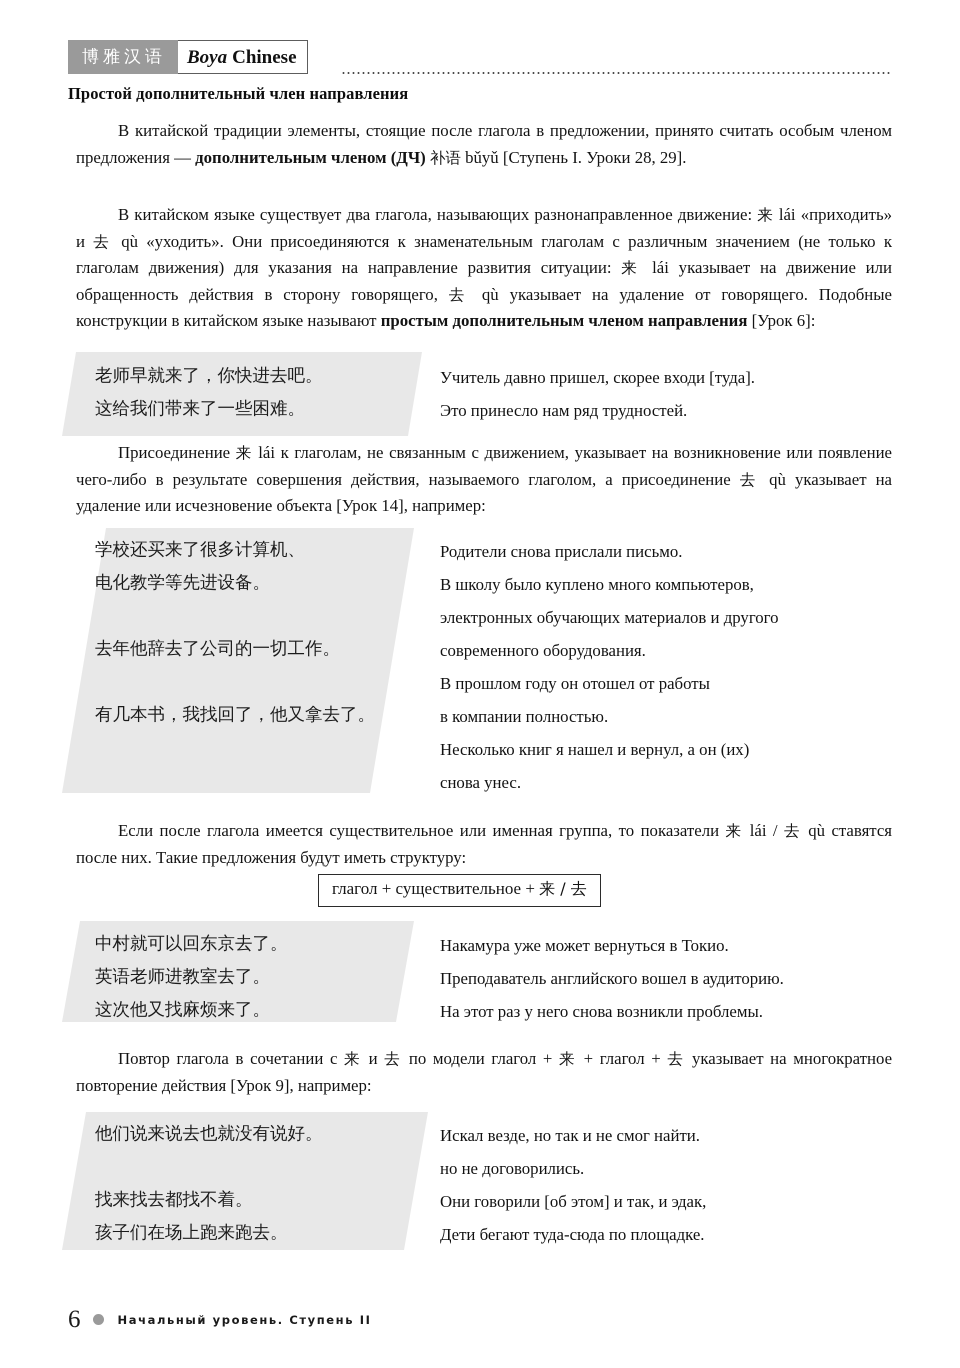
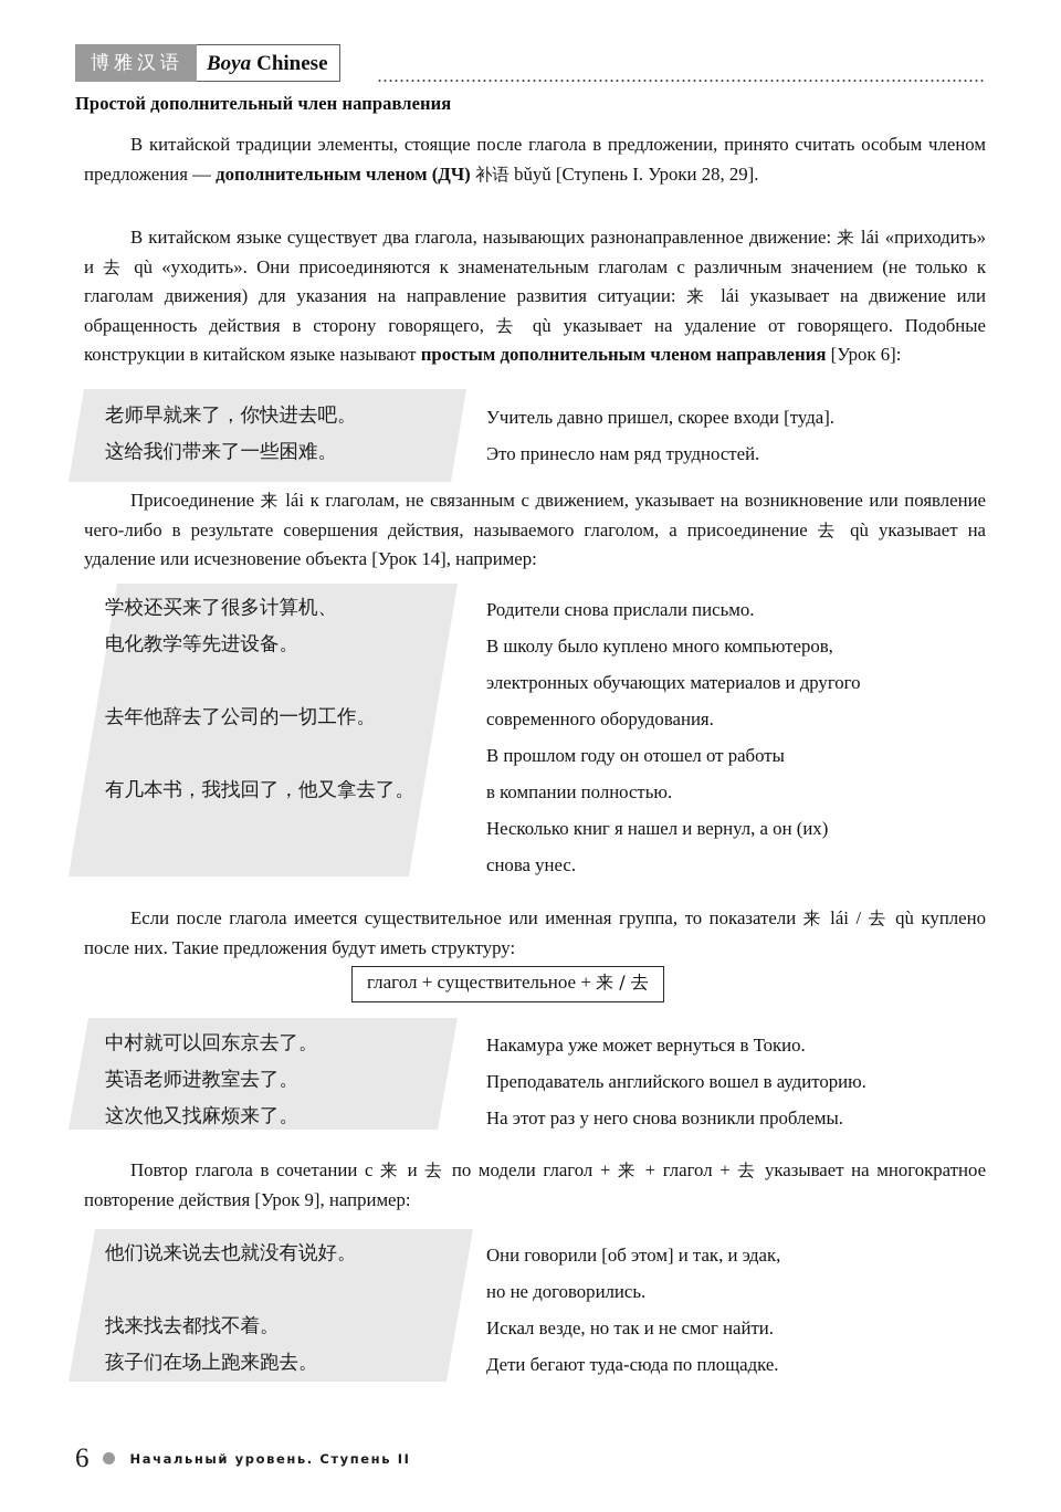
  博雅汉语
  Boya
  Chinese
  Простой дополнительный член направления
  В китайской традиции элементы, стоящие после глагола в предложении, принято считать особым членом предложения — дополнительным членом (ДЧ) 补语 bǔyǔ [Ступень I. Уроки 28, 29].
  В китайском языке существует два глагола, называющих разнонаправленное движение: 来 lái «приходить» и 去 qù «уходить». Они присоединяются к знаменательным глаголам с различным значением (не только к глаголам движения) для указания на направление развития ситуации: 来 lái указывает на движение или обращенность действия в сторону говорящего, 去 qù указывает на удаление от говорящего. Подобные конструкции в китайском языке называют простым дополнительным членом направления [Урок 6]:
  老师早就来了，你快进去吧。
  这给我们带来了一些困难。
  Учитель давно пришел, скорее входи [туда].
  Это принесло нам ряд трудностей.
  Присоединение 来 lái к глаголам, не связанным с движением, указывает на возникновение или появление чего-либо в результате совершения действия, называемого глаголом, а присоединение 去 qù указывает на удаление или исчезновение объекта [Урок 14], например:
  学校还买来了很多计算机、
  电化教学等先进设备。
  去年他辞去了公司的一切工作。
  有几本书，我找回了，他又拿去了。
  Родители снова прислали письмо.
  В школу было куплено много компьютеров,
  электронных обучающих материалов и другого
  современного оборудования.
  В прошлом году он отошел от работы
  в компании полностью.
  Несколько книг я нашел и вернул, а он (их)
  снова унес.
- Если после глагола имеется существительное или именная группа, то показатели 来 lái / 去 qù ставятся после них. Такие предложения будут иметь структуру:
+ Если после глагола имеется существительное или именная группа, то показатели 来 lái / 去 qù куплено после них. Такие предложения будут иметь структуру:
  глагол + существительное + 来 / 去
  中村就可以回东京去了。
  英语老师进教室去了。
  这次他又找麻烦来了。
  Накамура уже может вернуться в Токио.
  Преподаватель английского вошел в аудиторию.
  На этот раз у него снова возникли проблемы.
  Повтор глагола в сочетании с 来 и 去 по модели глагол + 来 + глагол + 去 указывает на многократное повторение действия [Урок 9], например:
  他们说来说去也就没有说好。
  找来找去都找不着。
  孩子们在场上跑来跑去。
- Искал везде, но так и не смог найти.
+ Они говорили [об этом] и так, и эдак,
  но не договорились.
- Они говорили [об этом] и так, и эдак,
+ Искал везде, но так и не смог найти.
  Дети бегают туда-сюда по площадке.
  6
  Начальный уровень. Ступень II
